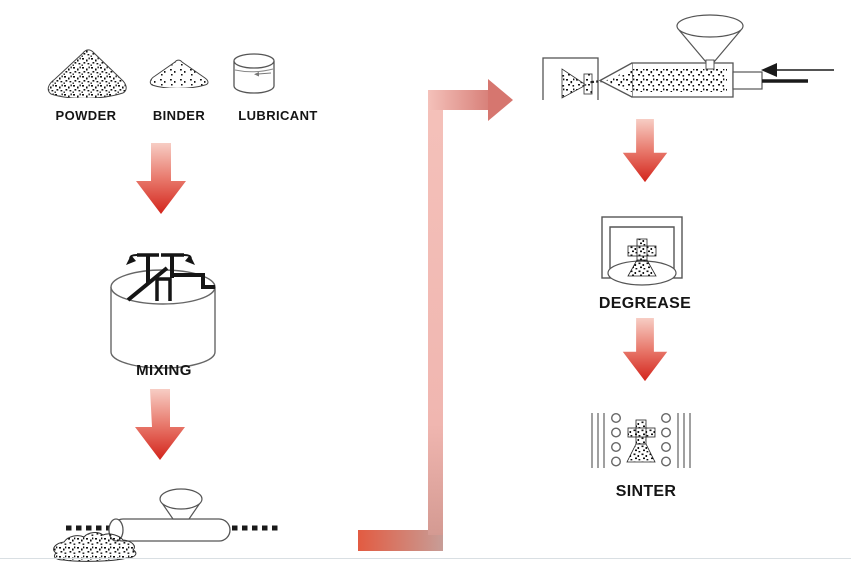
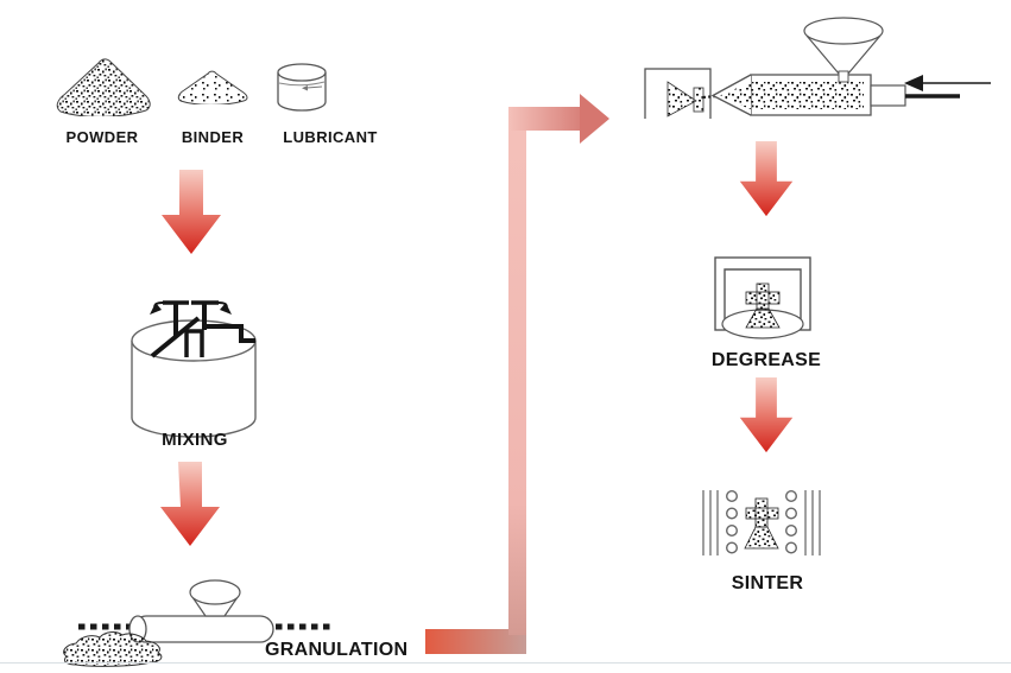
  POWDER
  BINDER
  LUBRICANT
  MIXING
+ GRANULATION
  DEGREASE
  SINTER
